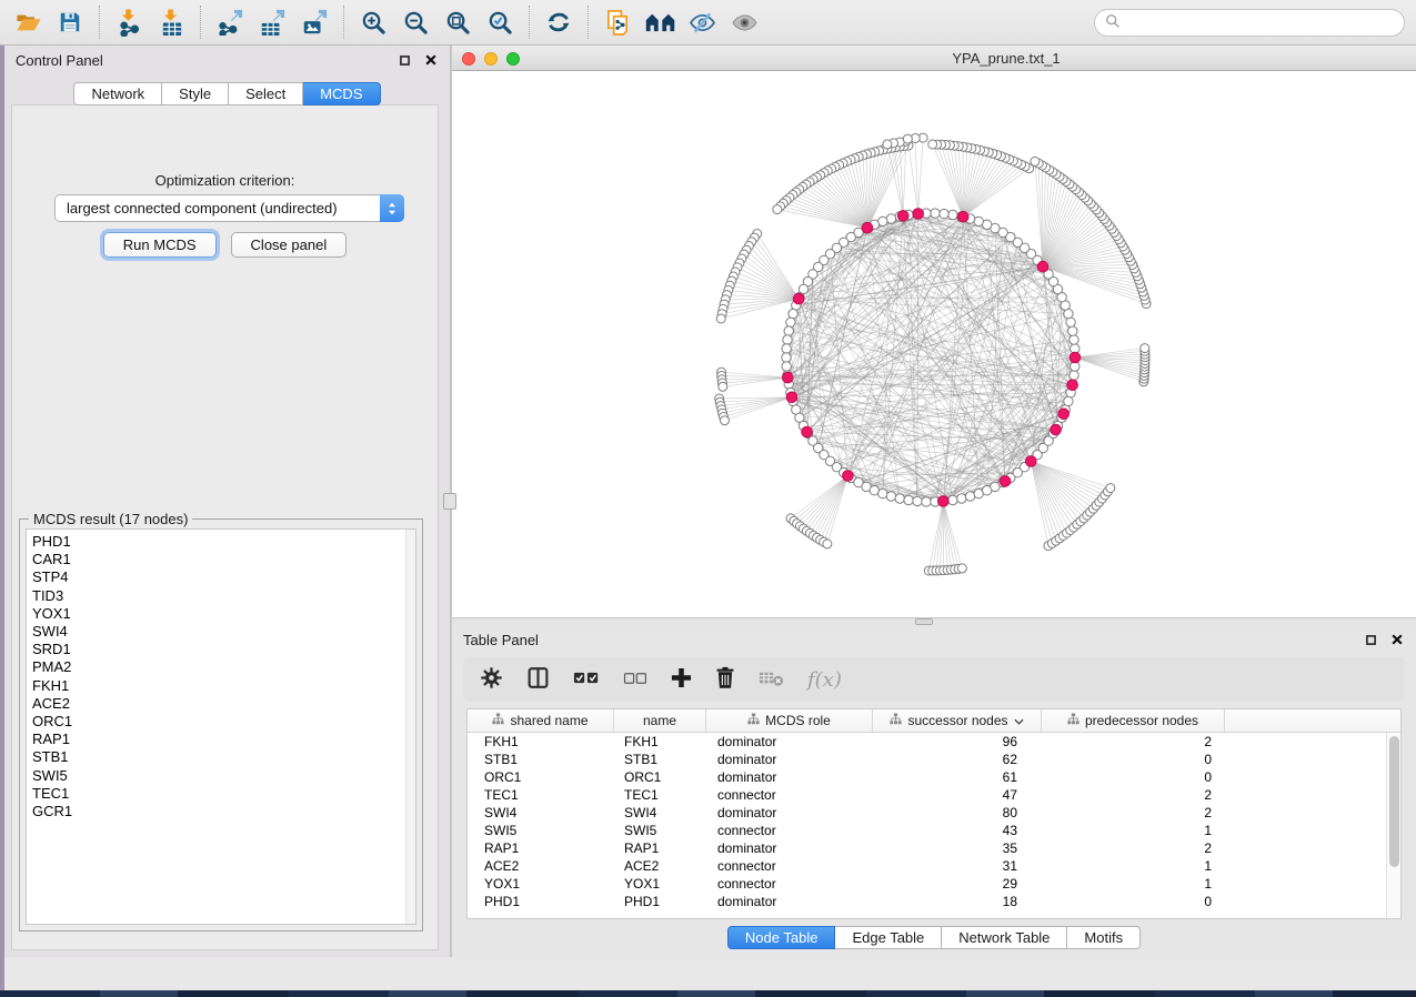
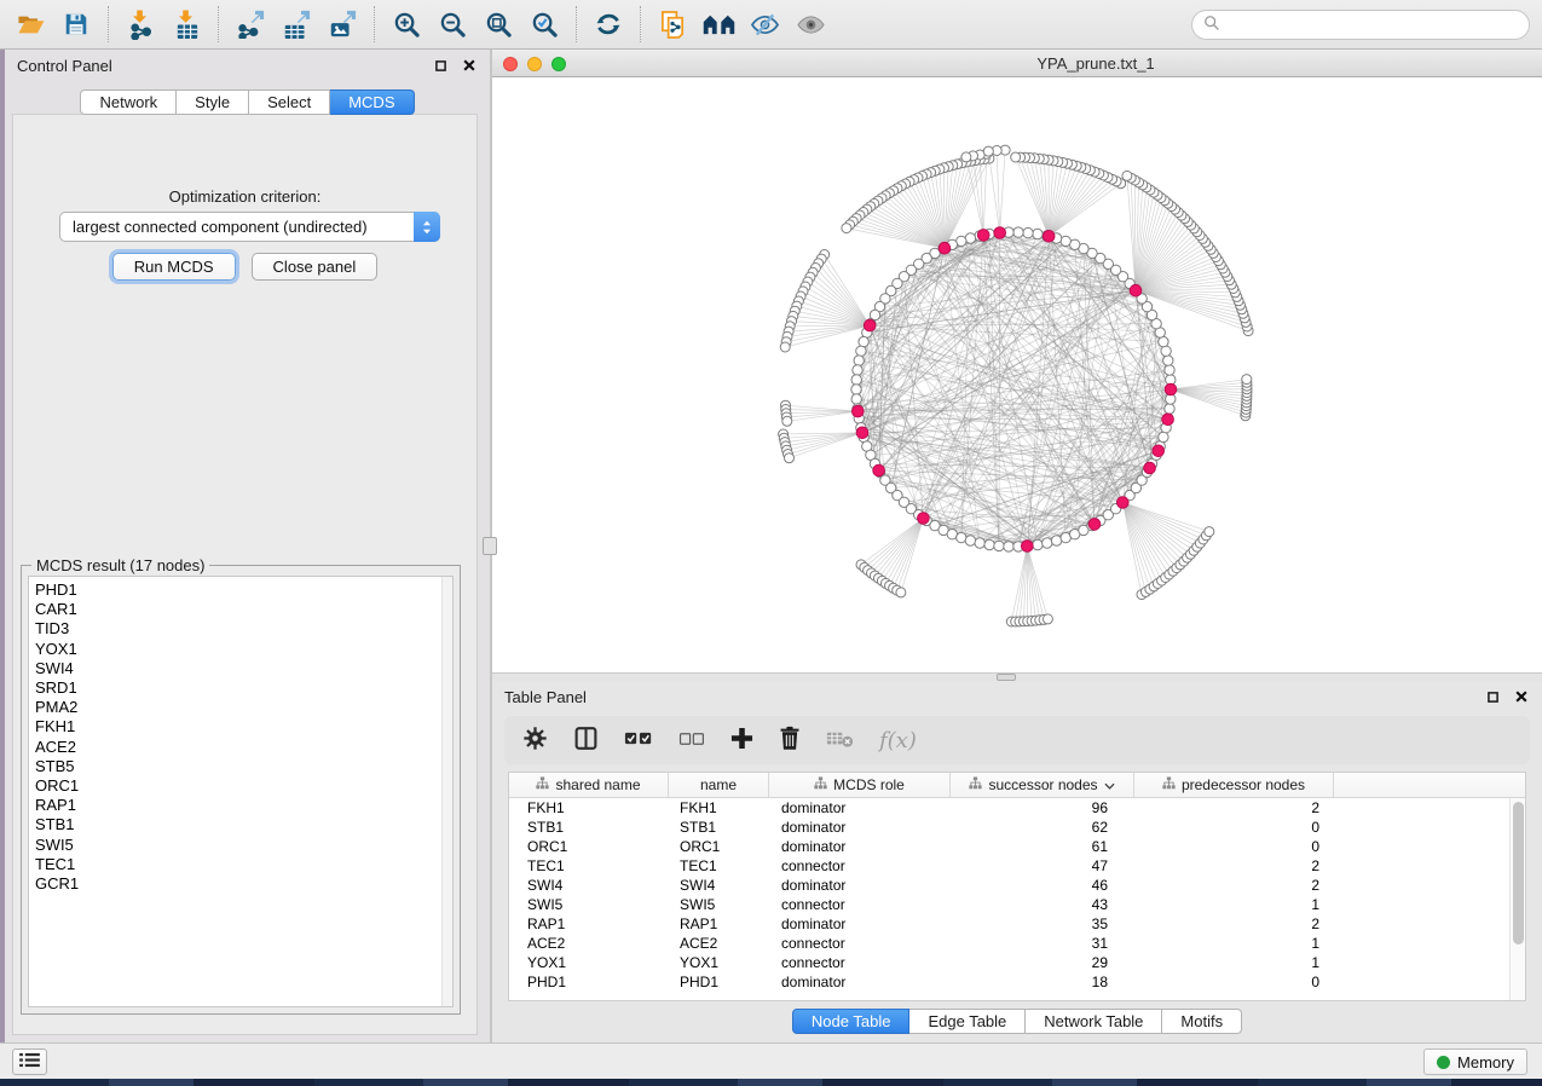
  Control Panel
  Network
  Style
  Select
  MCDS
  Optimization criterion:
  largest connected component (undirected)
  Run MCDS
  Close panel
  MCDS result (17 nodes)
  PHD1
  CAR1
- STP4
  TID3
  YOX1
  SWI4
  SRD1
  PMA2
  FKH1
  ACE2
+ STB5
  ORC1
  RAP1
  STB1
  SWI5
  TEC1
  GCR1
  YPA_prune.txt_1
  Table Panel
  f(x)
  shared name
  name
  MCDS role
  successor nodes
  predecessor nodes
  FKH1
  FKH1
  dominator
  96
  2
  STB1
  STB1
  dominator
  62
  0
  ORC1
  ORC1
  dominator
  61
  0
  TEC1
  TEC1
  connector
  47
  2
  SWI4
  SWI4
  dominator
- 80
+ 46
  2
  SWI5
  SWI5
  connector
  43
  1
  RAP1
  RAP1
  dominator
  35
  2
  ACE2
  ACE2
  connector
  31
  1
  YOX1
  YOX1
  connector
  29
  1
  PHD1
  PHD1
  dominator
  18
  0
  Node Table
  Edge Table
  Network Table
  Motifs
+ Memory
